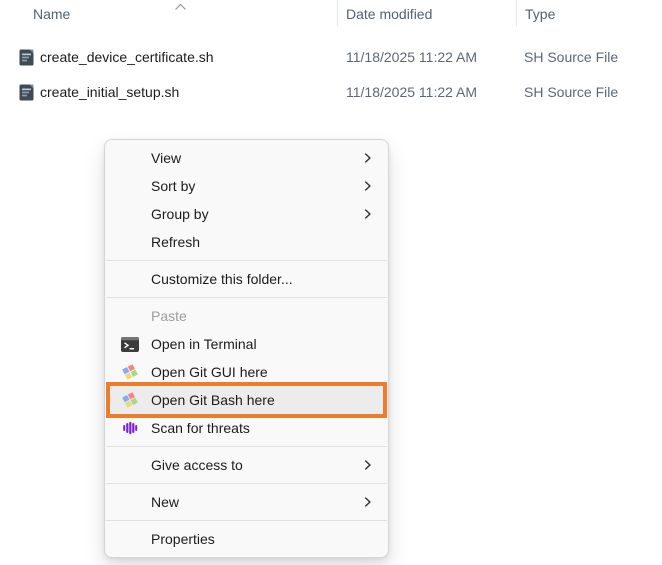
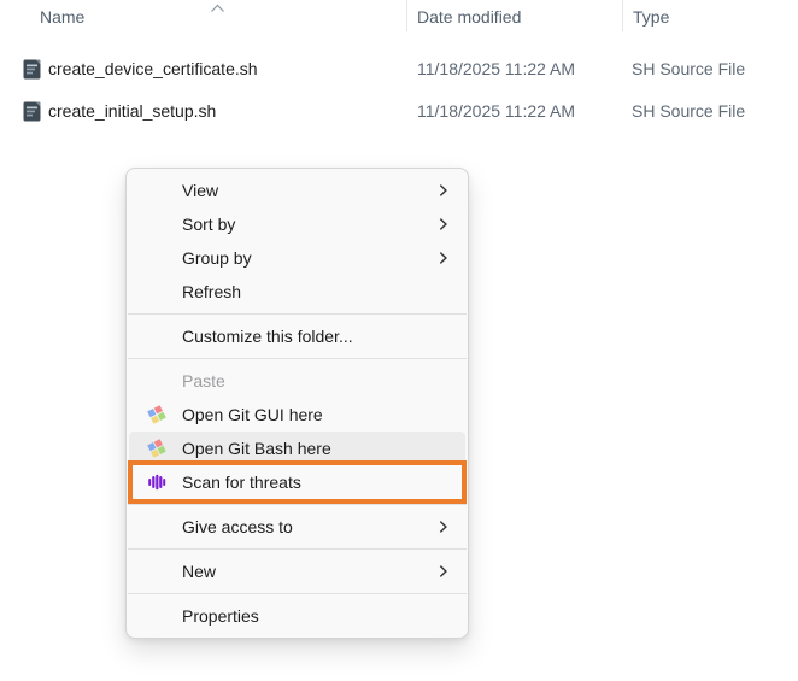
  Name
  Date modified
  Type
  create_device_certificate.sh
  11/18/2025 11:22 AM
  SH Source File
  create_initial_setup.sh
  11/18/2025 11:22 AM
  SH Source File
  View
  Sort by
  Group by
  Refresh
  Customize this folder...
  Paste
- Open in Terminal
  Open Git GUI here
  Open Git Bash here
  Scan for threats
  Give access to
  New
  Properties
